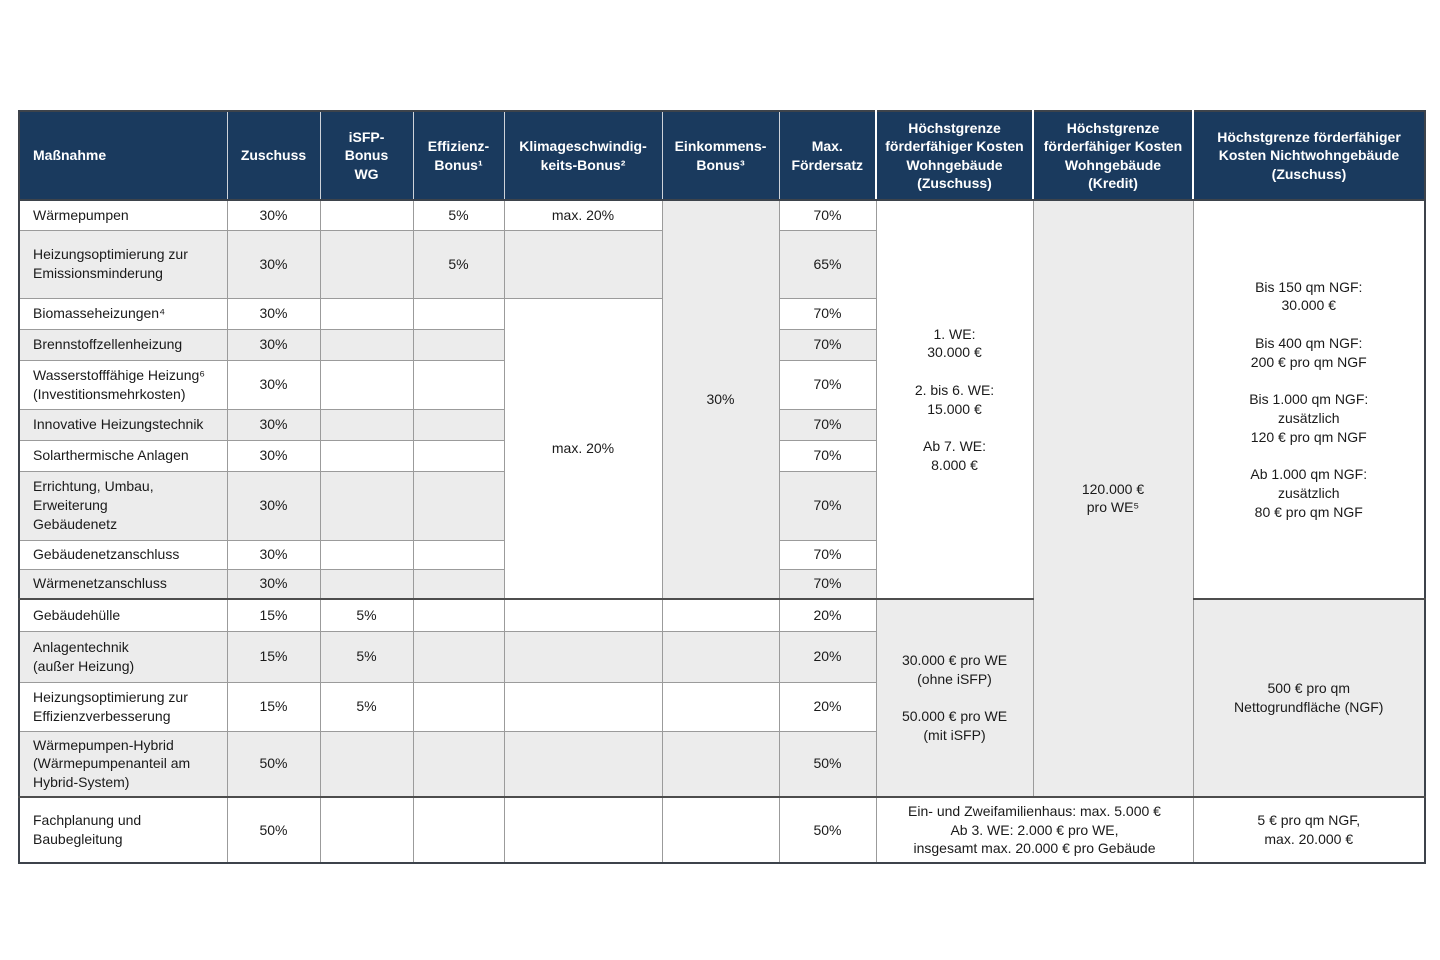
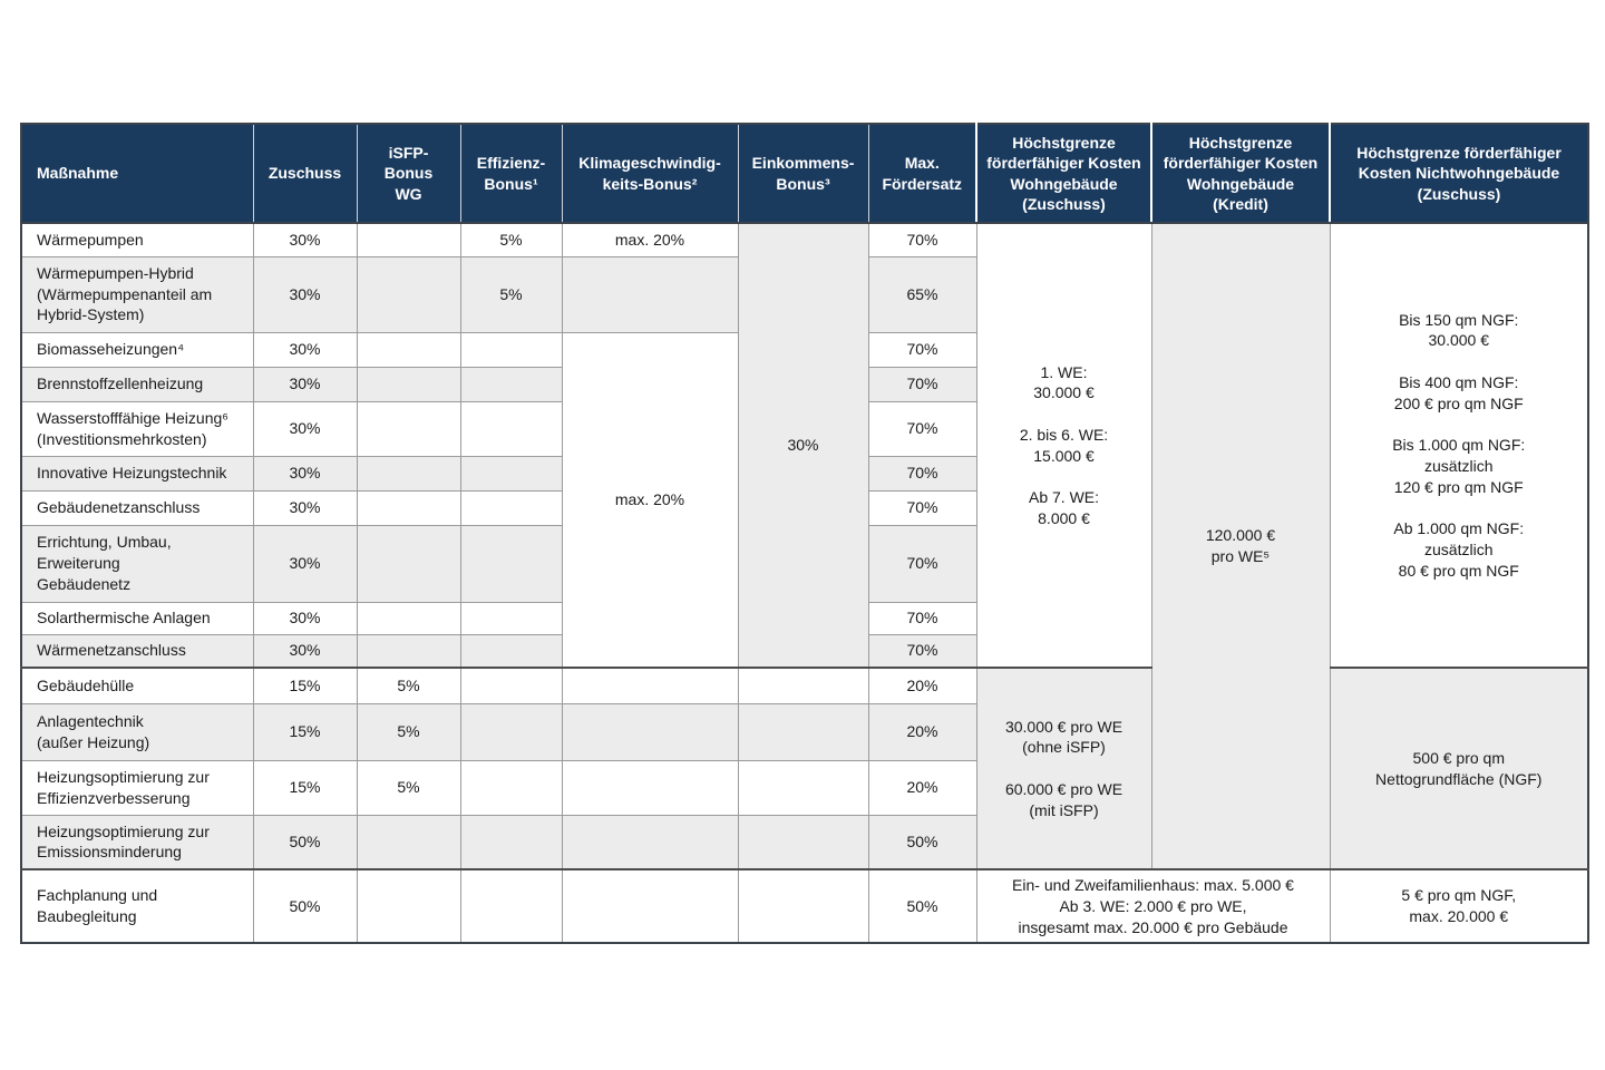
  Maßnahme	Zuschuss	iSFP- Bonus WG	Effizienz- Bonus¹	Klimageschwindig- keits-Bonus²	Einkommens- Bonus³	Max. Fördersatz	Höchstgrenze förderfähiger Kosten Wohngebäude (Zuschuss)	Höchstgrenze förderfähiger Kosten Wohngebäude (Kredit)	Höchstgrenze förderfähiger Kosten Nichtwohngebäude (Zuschuss)
  Wärmepumpen	30%		5%	max. 20%	30%	70%	1. WE: 30.000 € 2. bis 6. WE: 15.000 € Ab 7. WE: 8.000 €	120.000 € pro WE⁵	Bis 150 qm NGF: 30.000 € Bis 400 qm NGF: 200 € pro qm NGF Bis 1.000 qm NGF: zusätzlich 120 € pro qm NGF Ab 1.000 qm NGF: zusätzlich 80 € pro qm NGF
- Heizungsoptimierung zur Emissionsminderung	30%		5%		65%
+ Wärmepumpen-Hybrid (Wärmepumpenanteil am Hybrid-System)	30%		5%		65%
  Biomasseheizungen⁴	30%			max. 20%	70%
  Brennstoffzellenheizung	30%			70%
  Wasserstofffähige Heizung⁶ (Investitionsmehrkosten)	30%			70%
  Innovative Heizungstechnik	30%			70%
- Solarthermische Anlagen	30%			70%
+ Gebäudenetzanschluss	30%			70%
  Errichtung, Umbau, Erweiterung Gebäudenetz	30%			70%
- Gebäudenetzanschluss	30%			70%
+ Solarthermische Anlagen	30%			70%
  Wärmenetzanschluss	30%			70%
- Gebäudehülle	15%	5%				20%	30.000 € pro WE (ohne iSFP) 50.000 € pro WE (mit iSFP)	500 € pro qm Nettogrundfläche (NGF)
+ Gebäudehülle	15%	5%				20%	30.000 € pro WE (ohne iSFP) 60.000 € pro WE (mit iSFP)	500 € pro qm Nettogrundfläche (NGF)
  Anlagentechnik (außer Heizung)	15%	5%				20%
  Heizungsoptimierung zur Effizienzverbesserung	15%	5%				20%
- Wärmepumpen-Hybrid (Wärmepumpenanteil am Hybrid-System)	50%					50%
+ Heizungsoptimierung zur Emissionsminderung	50%					50%
  Fachplanung und Baubegleitung	50%					50%	Ein- und Zweifamilienhaus: max. 5.000 € Ab 3. WE: 2.000 € pro WE, insgesamt max. 20.000 € pro Gebäude	5 € pro qm NGF, max. 20.000 €
